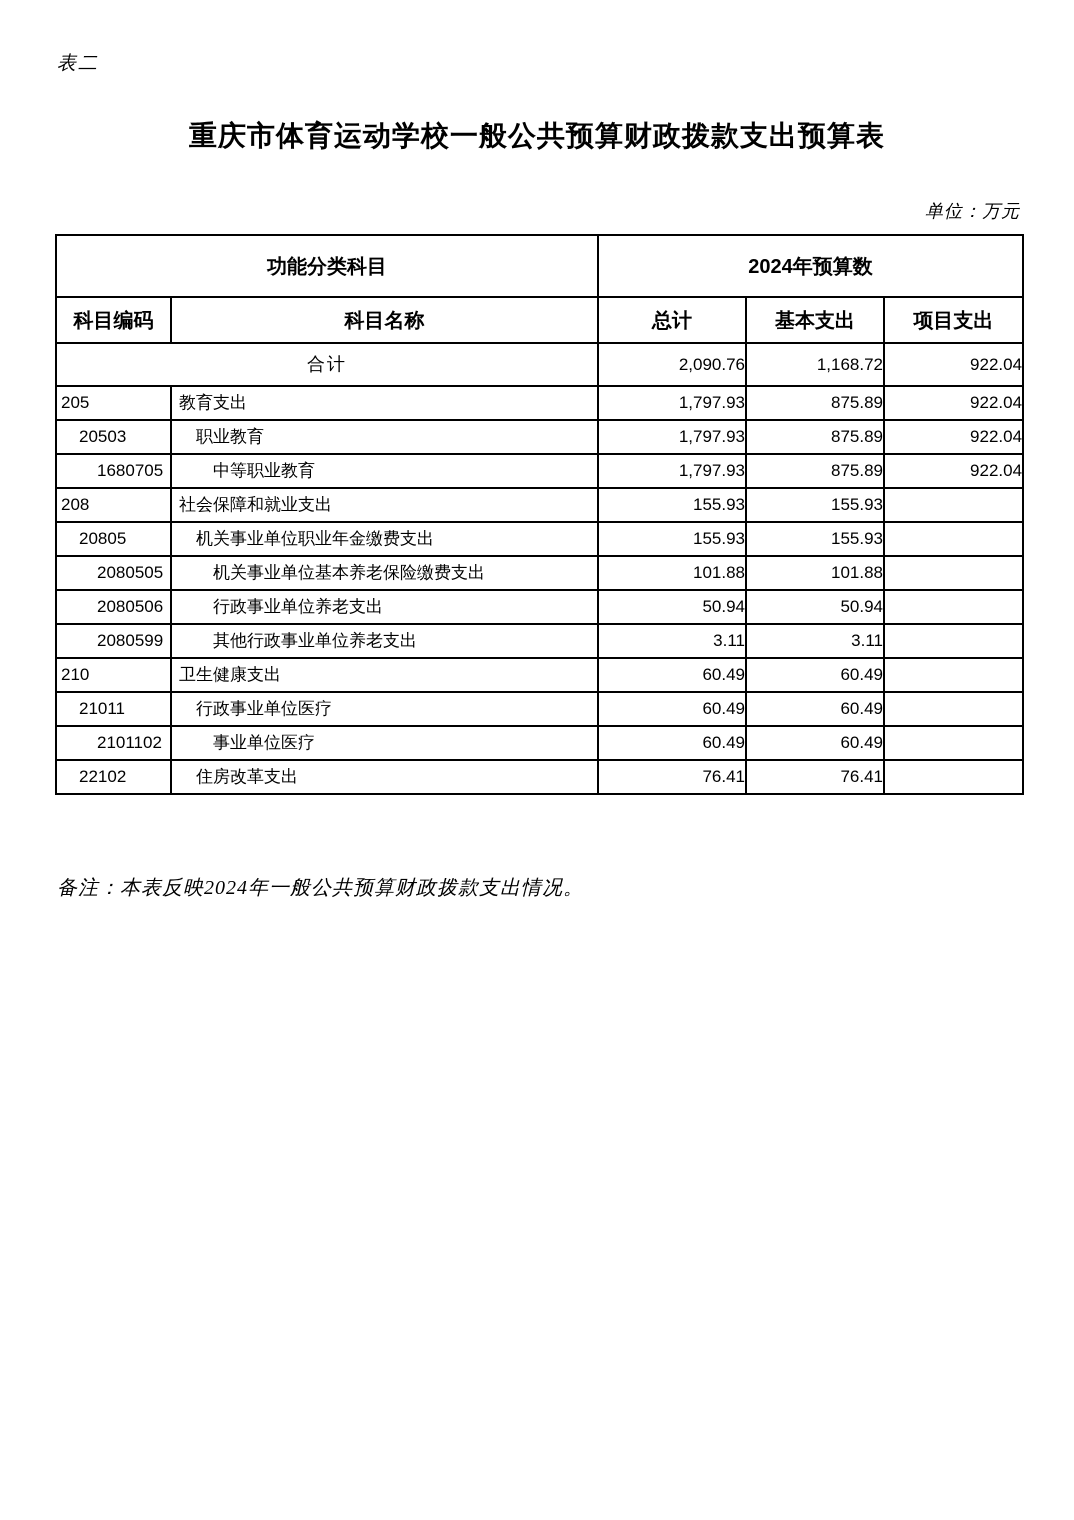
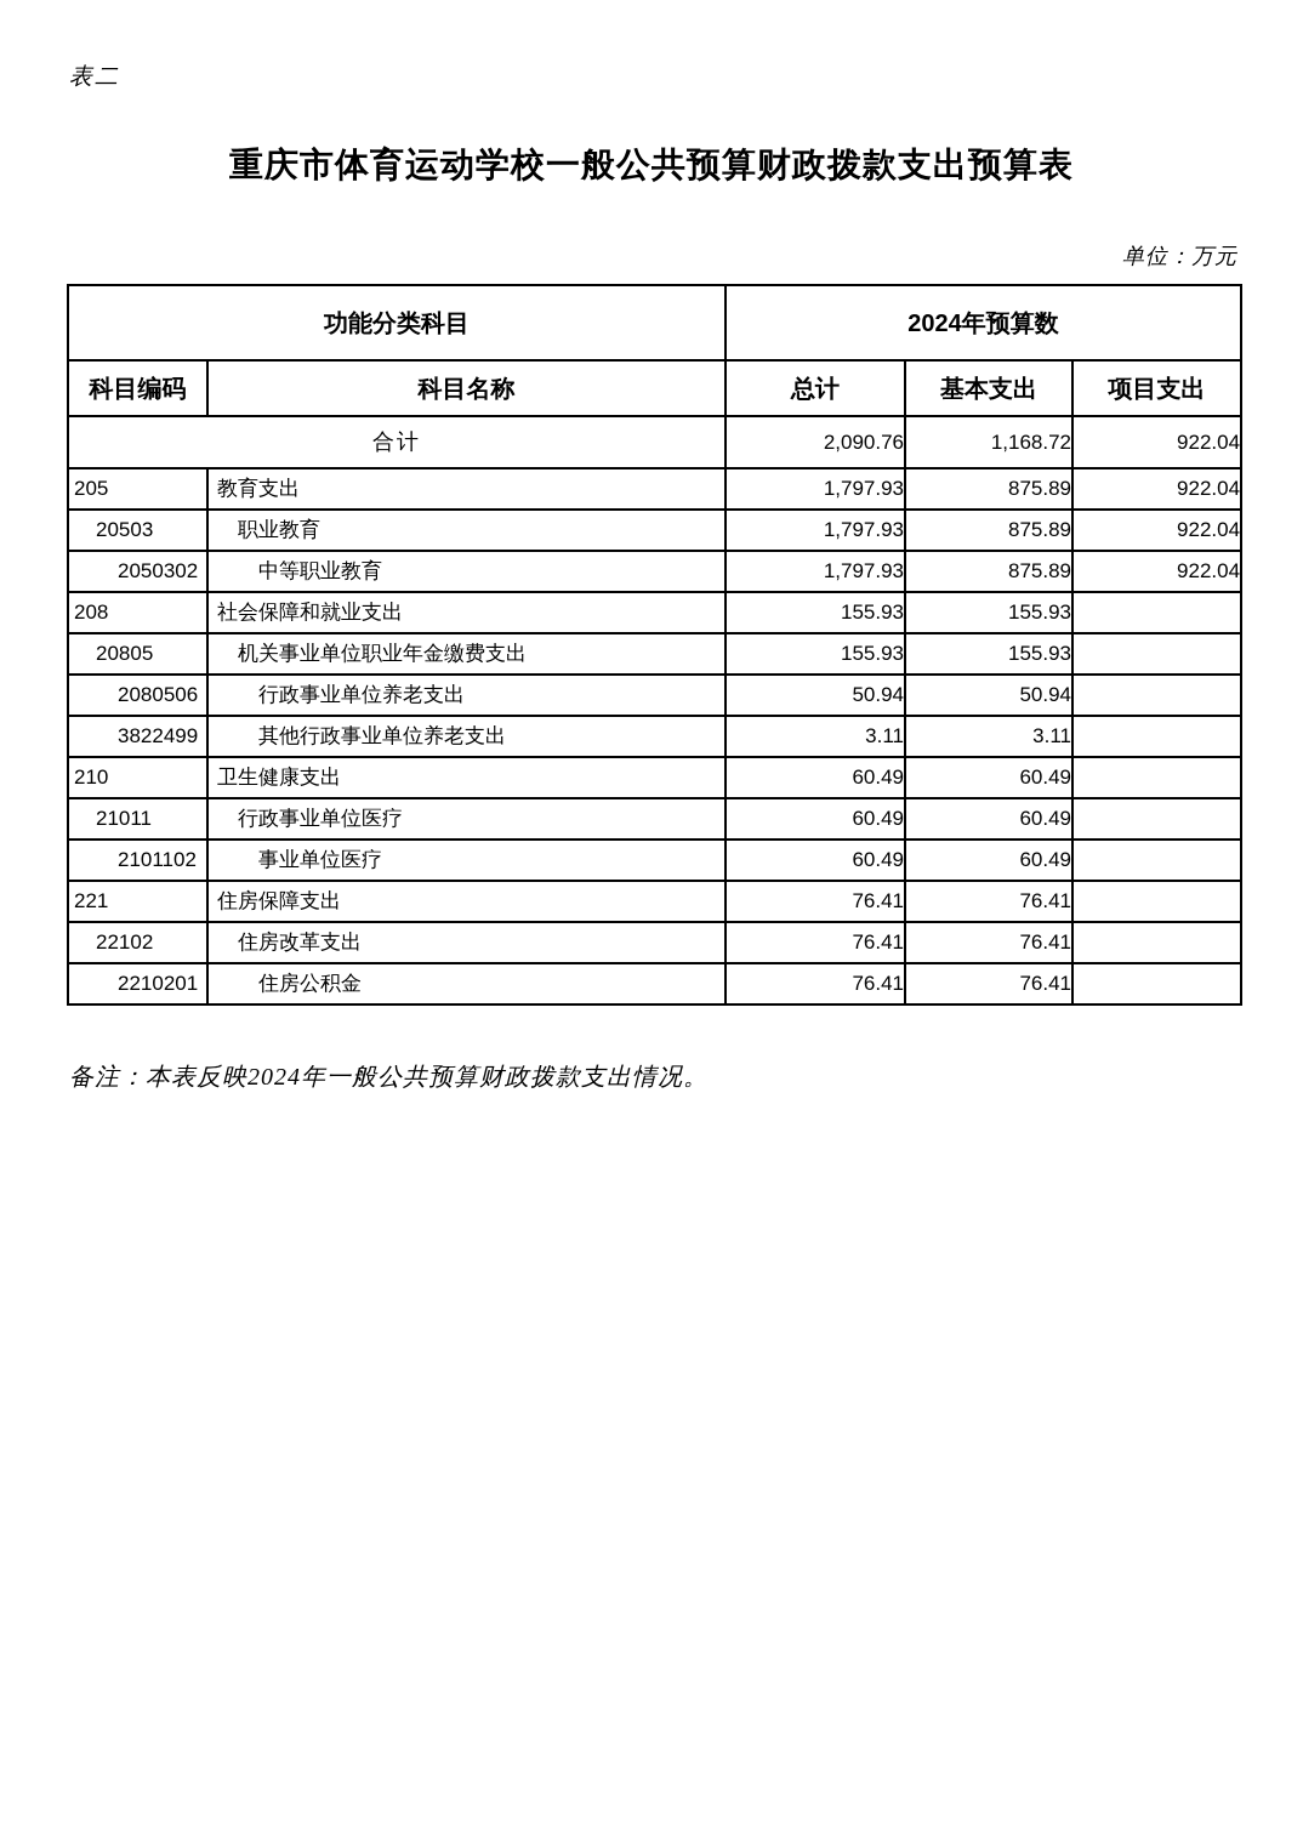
  表二
  重庆市体育运动学校一般公共预算财政拨款支出预算表
  单位：万元
  功能分类科目	2024年预算数
  科目编码	科目名称	总计	基本支出	项目支出
  合计	2,090.76	1,168.72	922.04
  205	教育支出	1,797.93	875.89	922.04
  20503	职业教育	1,797.93	875.89	922.04
- 1680705	中等职业教育	1,797.93	875.89	922.04
+ 2050302	中等职业教育	1,797.93	875.89	922.04
  208	社会保障和就业支出	155.93	155.93
  20805	机关事业单位职业年金缴费支出	155.93	155.93
- 2080505	机关事业单位基本养老保险缴费支出	101.88	101.88
  2080506	行政事业单位养老支出	50.94	50.94
- 2080599	其他行政事业单位养老支出	3.11	3.11
+ 3822499	其他行政事业单位养老支出	3.11	3.11
  210	卫生健康支出	60.49	60.49
  21011	行政事业单位医疗	60.49	60.49
  2101102	事业单位医疗	60.49	60.49
+ 221	住房保障支出	76.41	76.41
  22102	住房改革支出	76.41	76.41
+ 2210201	住房公积金	76.41	76.41
  备注：本表反映2024年一般公共预算财政拨款支出情况。
